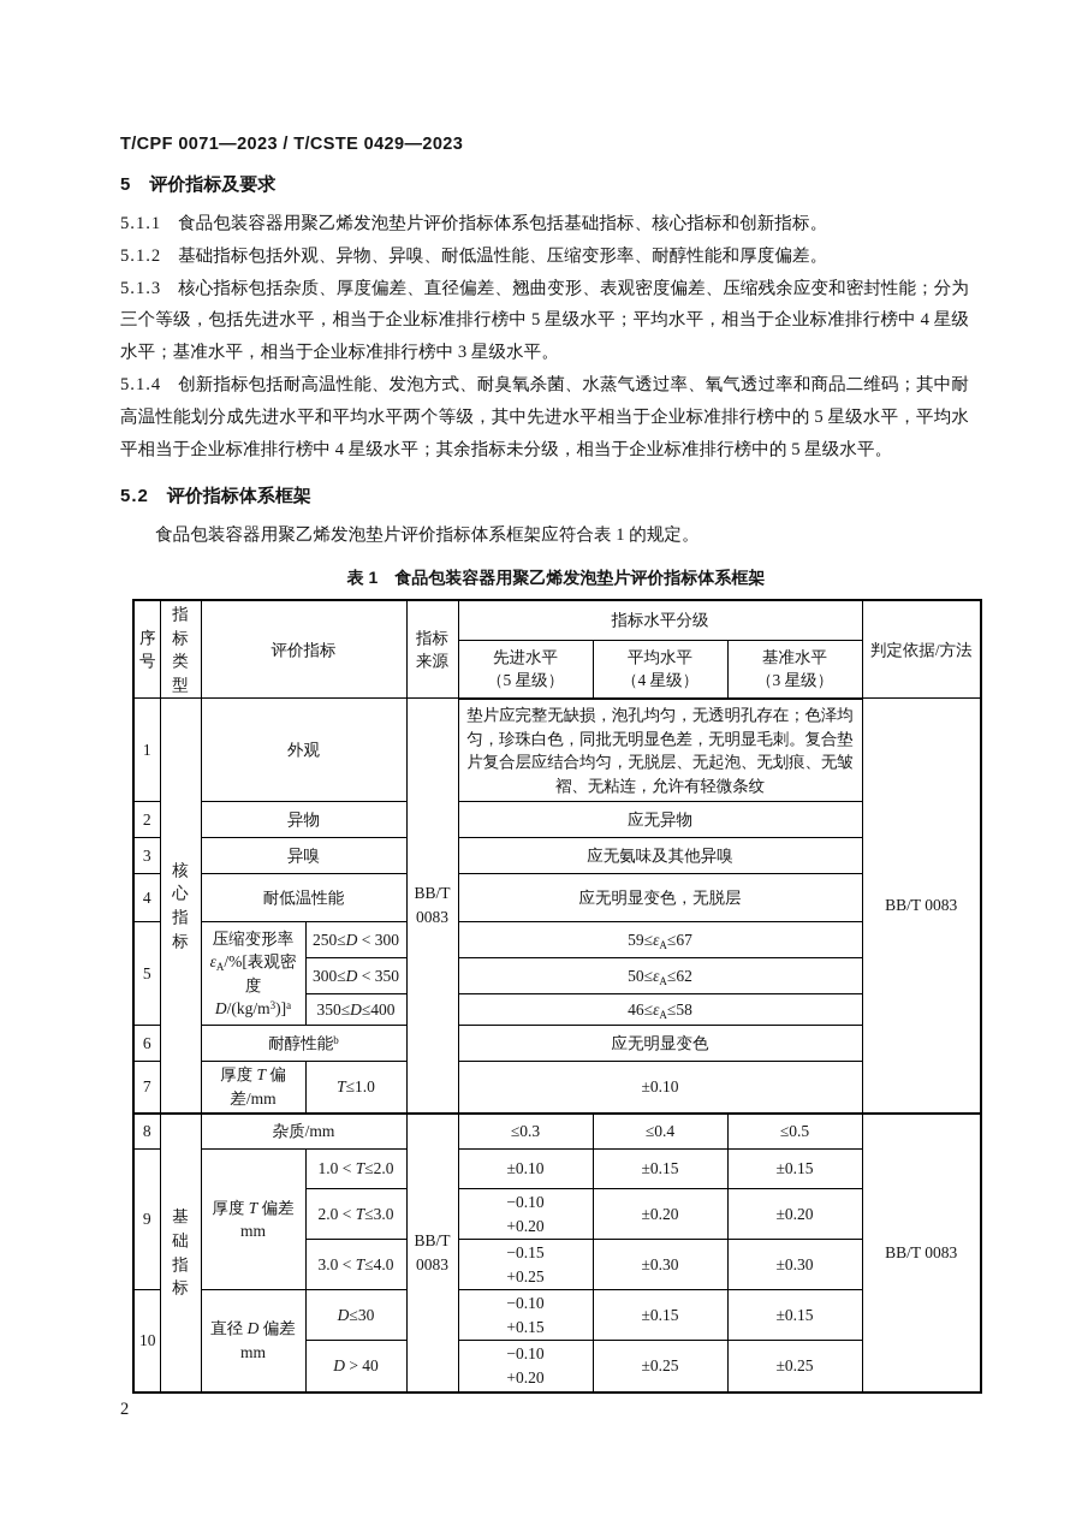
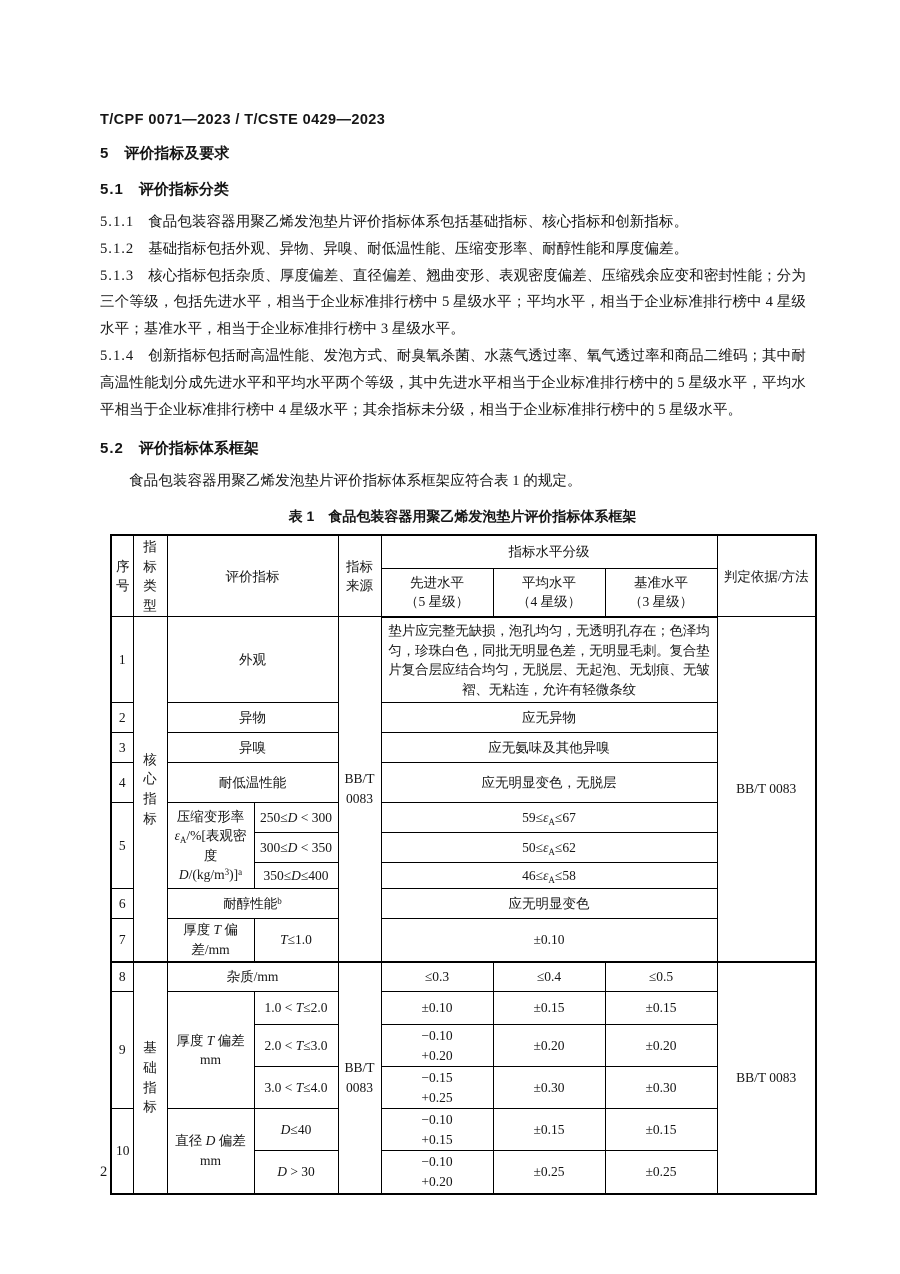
  T/CPF 0071—2023 / T/CSTE 0429—2023
  5 评价指标及要求
+ 5.1 评价指标分类
  5.1.1 食品包装容器用聚乙烯发泡垫片评价指标体系包括基础指标、核心指标和创新指标。
  5.1.2 基础指标包括外观、异物、异嗅、耐低温性能、压缩变形率、耐醇性能和厚度偏差。
  5.1.3 核心指标包括杂质、厚度偏差、直径偏差、翘曲变形、表观密度偏差、压缩残余应变和密封性能；分为三个等级，包括先进水平，相当于企业标准排行榜中 5 星级水平；平均水平，相当于企业标准排行榜中 4 星级水平；基准水平，相当于企业标准排行榜中 3 星级水平。
  5.1.4 创新指标包括耐高温性能、发泡方式、耐臭氧杀菌、水蒸气透过率、氧气透过率和商品二维码；其中耐高温性能划分成先进水平和平均水平两个等级，其中先进水平相当于企业标准排行榜中的 5 星级水平，平均水平相当于企业标准排行榜中 4 星级水平；其余指标未分级，相当于企业标准排行榜中的 5 星级水平。
  5.2 评价指标体系框架
  食品包装容器用聚乙烯发泡垫片评价指标体系框架应符合表 1 的规定。
  表 1 食品包装容器用聚乙烯发泡垫片评价指标体系框架
  序号	指标类型	评价指标	指标来源	指标水平分级	判定依据/方法
  先进水平 （5 星级）	平均水平 （4 星级）	基准水平 （3 星级）
  1	核心指标	外观	BB/T 0083	垫片应完整无缺损，泡孔均匀，无透明孔存在；色泽均匀，珍珠白色，同批无明显色差，无明显毛刺。复合垫片复合层应结合均匀，无脱层、无起泡、无划痕、无皱褶、无粘连，允许有轻微条纹	BB/T 0083
  2	异物	应无异物
  3	异嗅	应无氨味及其他异嗅
  4	耐低温性能	应无明显变色，无脱层
  5	压缩变形率εA/%[表观密度D/(kg/m3)]a	250≤D < 300	59≤εA≤67
  300≤D < 350	50≤εA≤62
  350≤D≤400	46≤εA≤58
  6	耐醇性能b	应无明显变色
  7	厚度 T 偏差/mm	T≤1.0	±0.10
  8	基础指标	杂质/mm	BB/T 0083	≤0.3	≤0.4	≤0.5	BB/T 0083
  9	厚度 T 偏差mm	1.0 < T≤2.0	±0.10	±0.15	±0.15
  2.0 < T≤3.0	−0.10 +0.20	±0.20	±0.20
  3.0 < T≤4.0	−0.15 +0.25	±0.30	±0.30
- 10	直径 D 偏差mm	D≤30	−0.10 +0.15	±0.15	±0.15
+ 10	直径 D 偏差mm	D≤40	−0.10 +0.15	±0.15	±0.15
- D > 40	−0.10 +0.20	±0.25	±0.25
+ D > 30	−0.10 +0.20	±0.25	±0.25
  2
